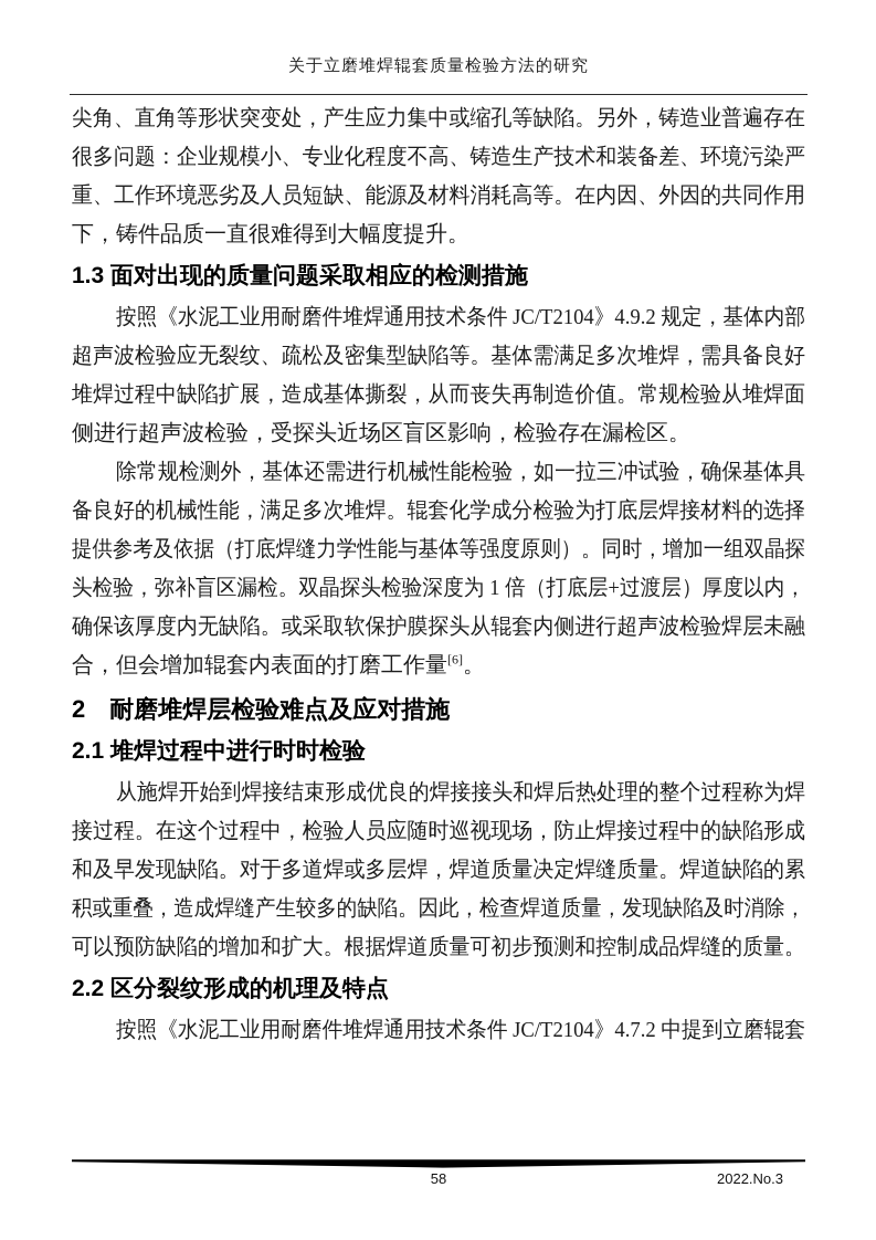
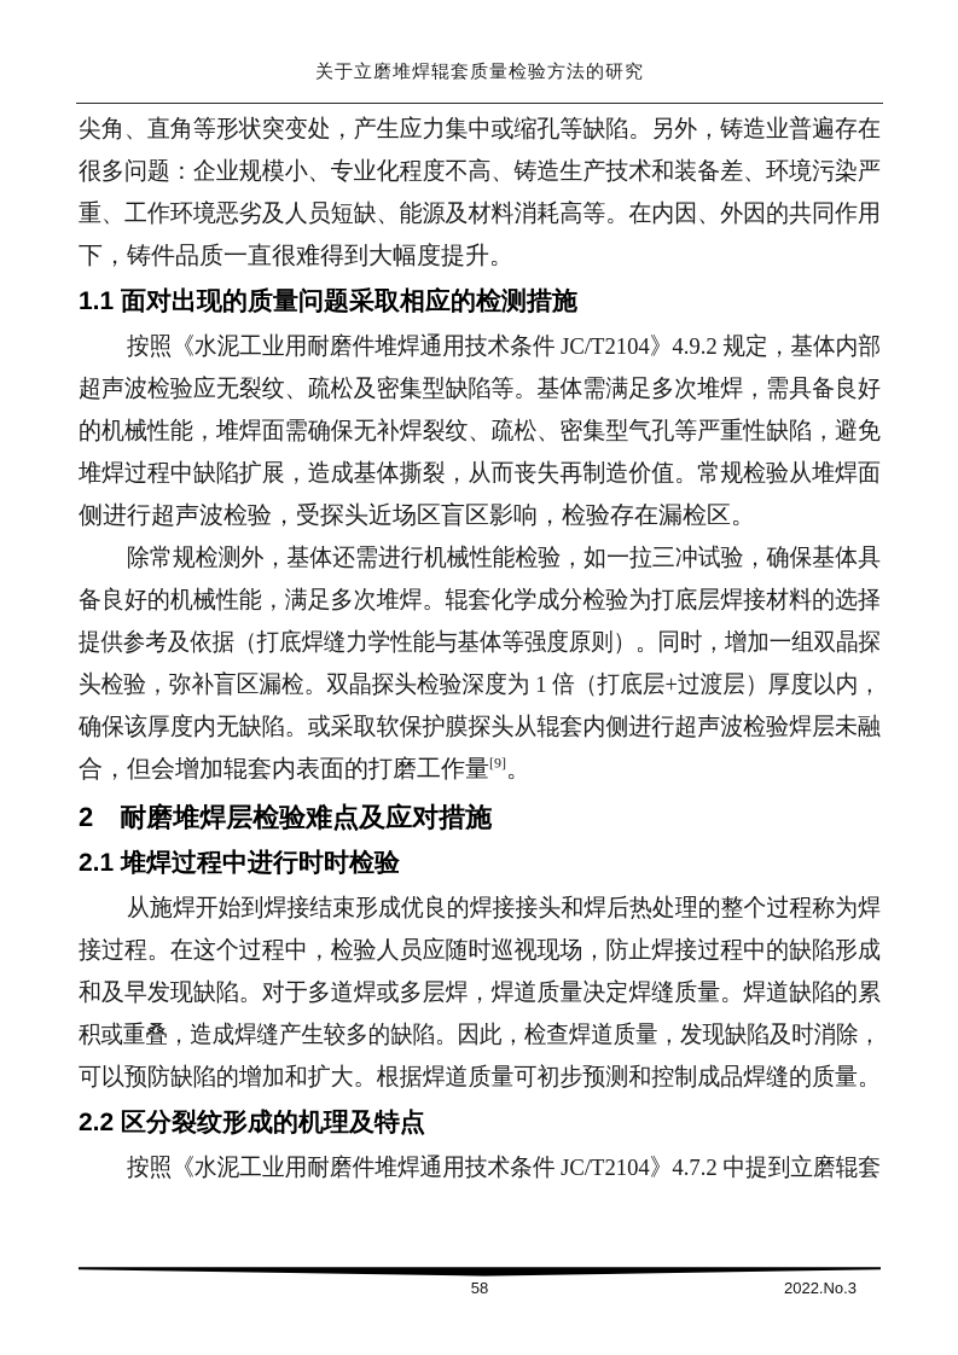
  关于立磨堆焊辊套质量检验方法的研究
  尖角、直角等形状突变处，产生应力集中或缩孔等缺陷。另外，铸造业普遍存在
  很多问题：企业规模小、专业化程度不高、铸造生产技术和装备差、环境污染严
  重、工作环境恶劣及人员短缺、能源及材料消耗高等。在内因、外因的共同作用
  下，铸件品质一直很难得到大幅度提升。
- 1.3 面对出现的质量问题采取相应的检测措施
+ 1.1 面对出现的质量问题采取相应的检测措施
  按照《水泥工业用耐磨件堆焊通用技术条件 JC/T2104》4.9.2 规定，基体内部
  超声波检验应无裂纹、疏松及密集型缺陷等。基体需满足多次堆焊，需具备良好
+ 的机械性能，堆焊面需确保无补焊裂纹、疏松、密集型气孔等严重性缺陷，避免
  堆焊过程中缺陷扩展，造成基体撕裂，从而丧失再制造价值。常规检验从堆焊面
  侧进行超声波检验，受探头近场区盲区影响，检验存在漏检区。
  除常规检测外，基体还需进行机械性能检验，如一拉三冲试验，确保基体具
  备良好的机械性能，满足多次堆焊。辊套化学成分检验为打底层焊接材料的选择
  提供参考及依据（打底焊缝力学性能与基体等强度原则）。同时，增加一组双晶探
  头检验，弥补盲区漏检。双晶探头检验深度为 1 倍（打底层+过渡层）厚度以内，
  确保该厚度内无缺陷。或采取软保护膜探头从辊套内侧进行超声波检验焊层未融
- 合，但会增加辊套内表面的打磨工作量[6]。
+ 合，但会增加辊套内表面的打磨工作量[9]。
  2 耐磨堆焊层检验难点及应对措施
  2.1 堆焊过程中进行时时检验
  从施焊开始到焊接结束形成优良的焊接接头和焊后热处理的整个过程称为焊
  接过程。在这个过程中，检验人员应随时巡视现场，防止焊接过程中的缺陷形成
  和及早发现缺陷。对于多道焊或多层焊，焊道质量决定焊缝质量。焊道缺陷的累
  积或重叠，造成焊缝产生较多的缺陷。因此，检查焊道质量，发现缺陷及时消除，
  可以预防缺陷的增加和扩大。根据焊道质量可初步预测和控制成品焊缝的质量。
  2.2 区分裂纹形成的机理及特点
  按照《水泥工业用耐磨件堆焊通用技术条件 JC/T2104》4.7.2 中提到立磨辊套
  58
  2022.No.3
